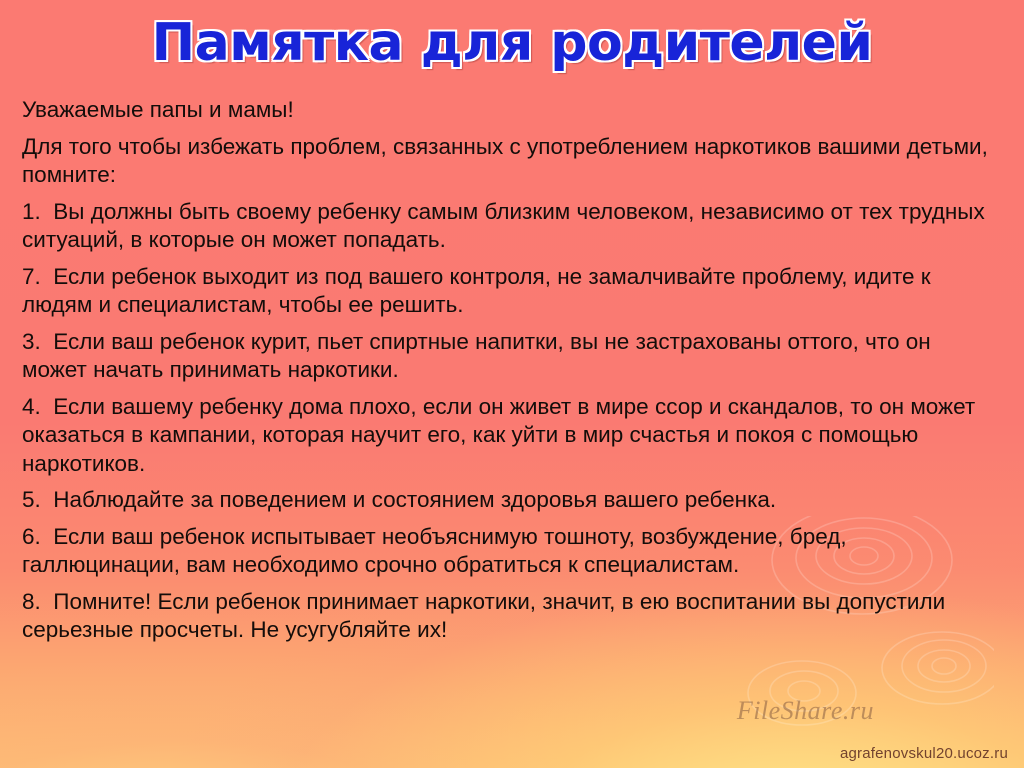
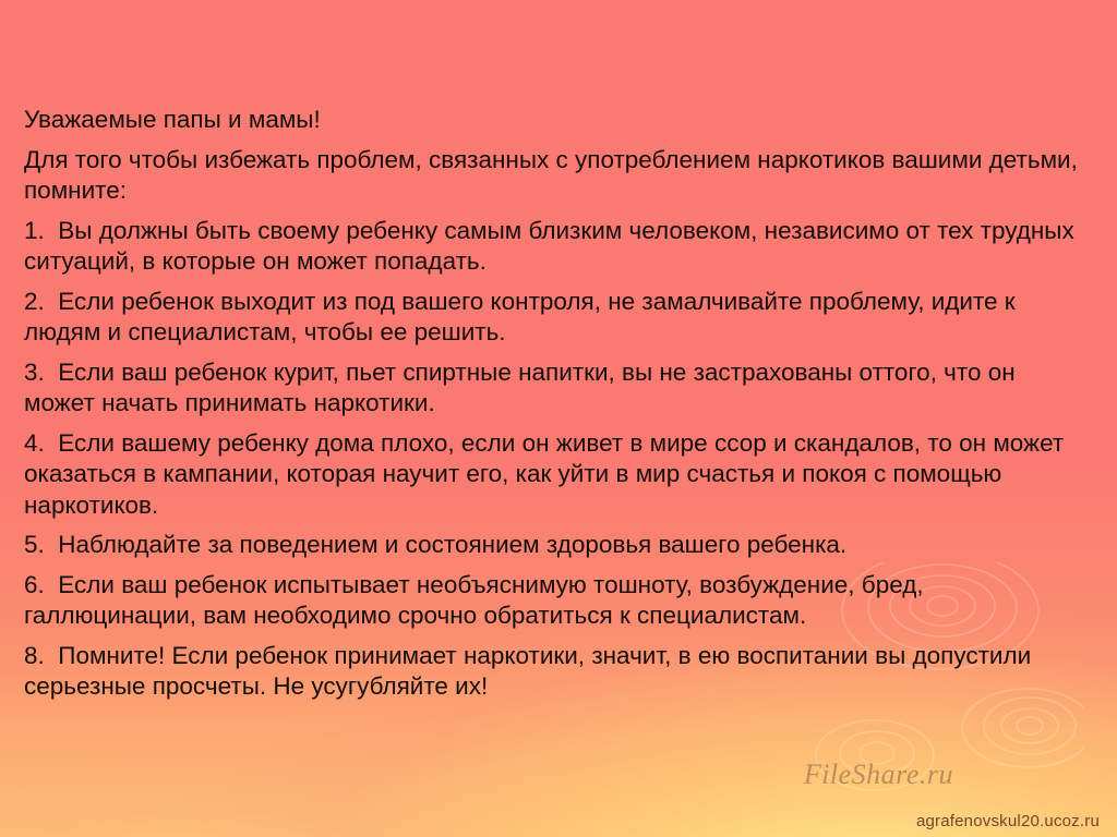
- Памятка для родителей
  Уважаемые папы и мамы!
  Для того чтобы избежать проблем, связанных с употреблением наркотиков вашими детьми, помните:
  1. Вы должны быть своему ребенку самым близким человеком, независимо от тех трудных ситуаций, в которые он может попадать.
- 7. Если ребенок выходит из под вашего контроля, не замалчивайте проблему, идите к людям и специалистам, чтобы ее решить.
+ 2. Если ребенок выходит из под вашего контроля, не замалчивайте проблему, идите к людям и специалистам, чтобы ее решить.
  3. Если ваш ребенок курит, пьет спиртные напитки, вы не застрахованы оттого, что он может начать принимать наркотики.
  4. Если вашему ребенку дома плохо, если он живет в мире ссор и скандалов, то он может оказаться в кампании, которая научит его, как уйти в мир счастья и покоя с помощью наркотиков.
  5. Наблюдайте за поведением и состоянием здоровья вашего ребенка.
  6. Если ваш ребенок испытывает необъяснимую тошноту, возбуждение, бред, галлюцинации, вам необходимо срочно обратиться к специалистам.
  8. Помните! Если ребенок принимает наркотики, значит, в ею воспитании вы допустили серьезные просчеты. Не усугубляйте их!
  FileShare.ru
  agrafenovskul20.ucoz.ru
